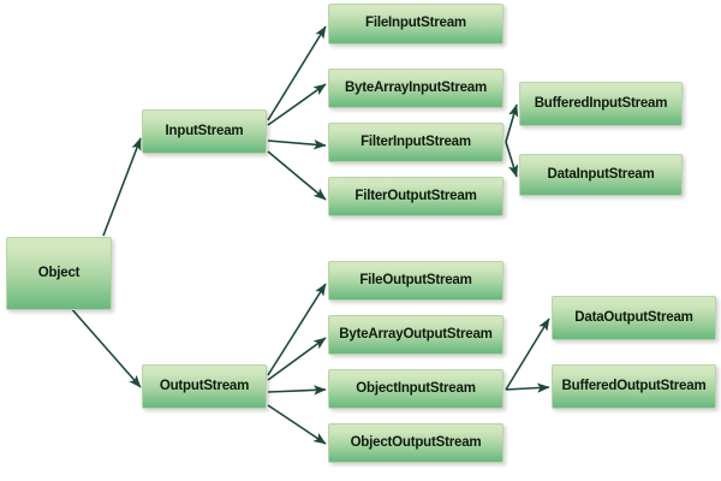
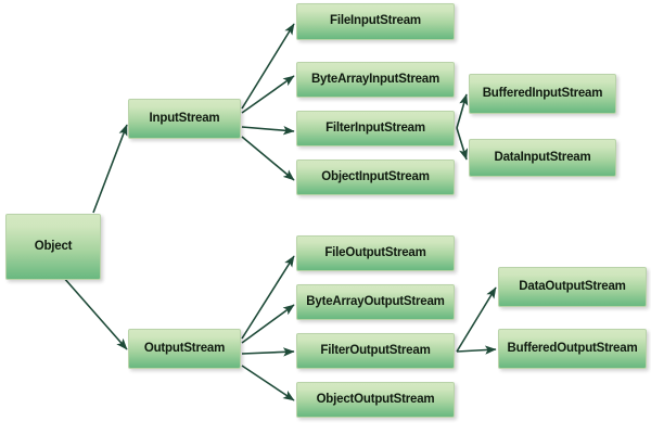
  Object
  InputStream
  OutputStream
  FileInputStream
  ByteArrayInputStream
  FilterInputStream
- FilterOutputStream
+ ObjectInputStream
  BufferedInputStream
  DataInputStream
  FileOutputStream
  ByteArrayOutputStream
- ObjectInputStream
+ FilterOutputStream
  ObjectOutputStream
  DataOutputStream
  BufferedOutputStream
